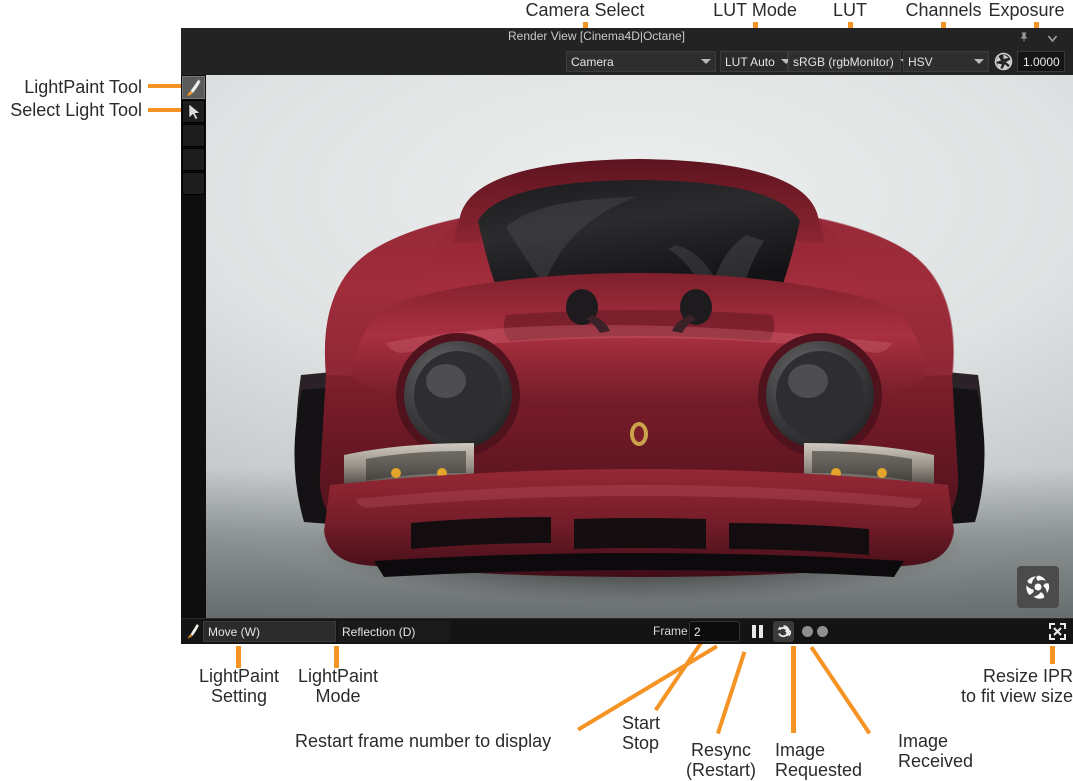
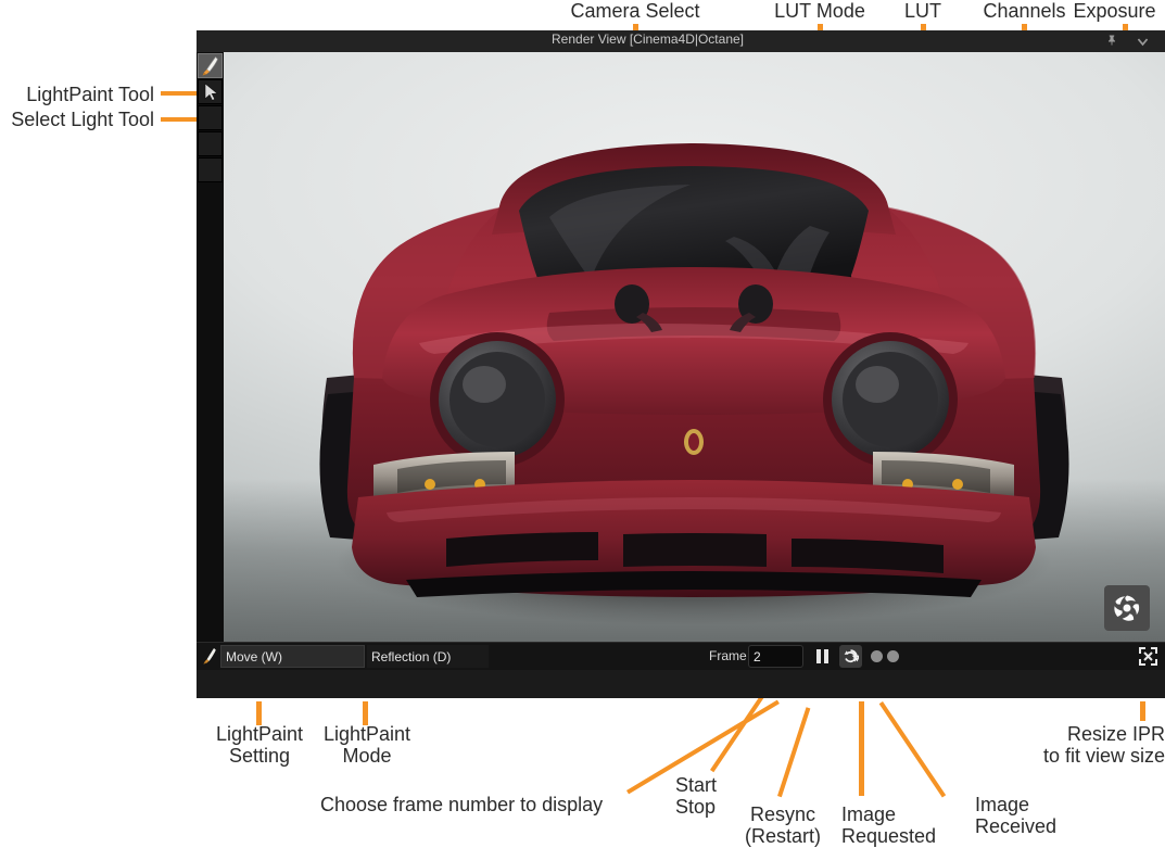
  Camera Select
  LUT Mode
  LUT
  Channels
  Exposure
  LightPaint Tool
  Select Light Tool
  LightPaint
  Setting
  LightPaint
  Mode
- Restart frame number to display
+ Choose frame number to display
  Start
  Stop
  Resync
  (Restart)
  Image
  Requested
  Image
  Received
  Resize IPR
  to fit view size
  Render View [Cinema4D|Octane]
- Camera
- LUT Auto
- sRGB (rgbMonitor)
- HSV
- 1.0000
  Move (W)
  Reflection (D)
  Frame
  2
